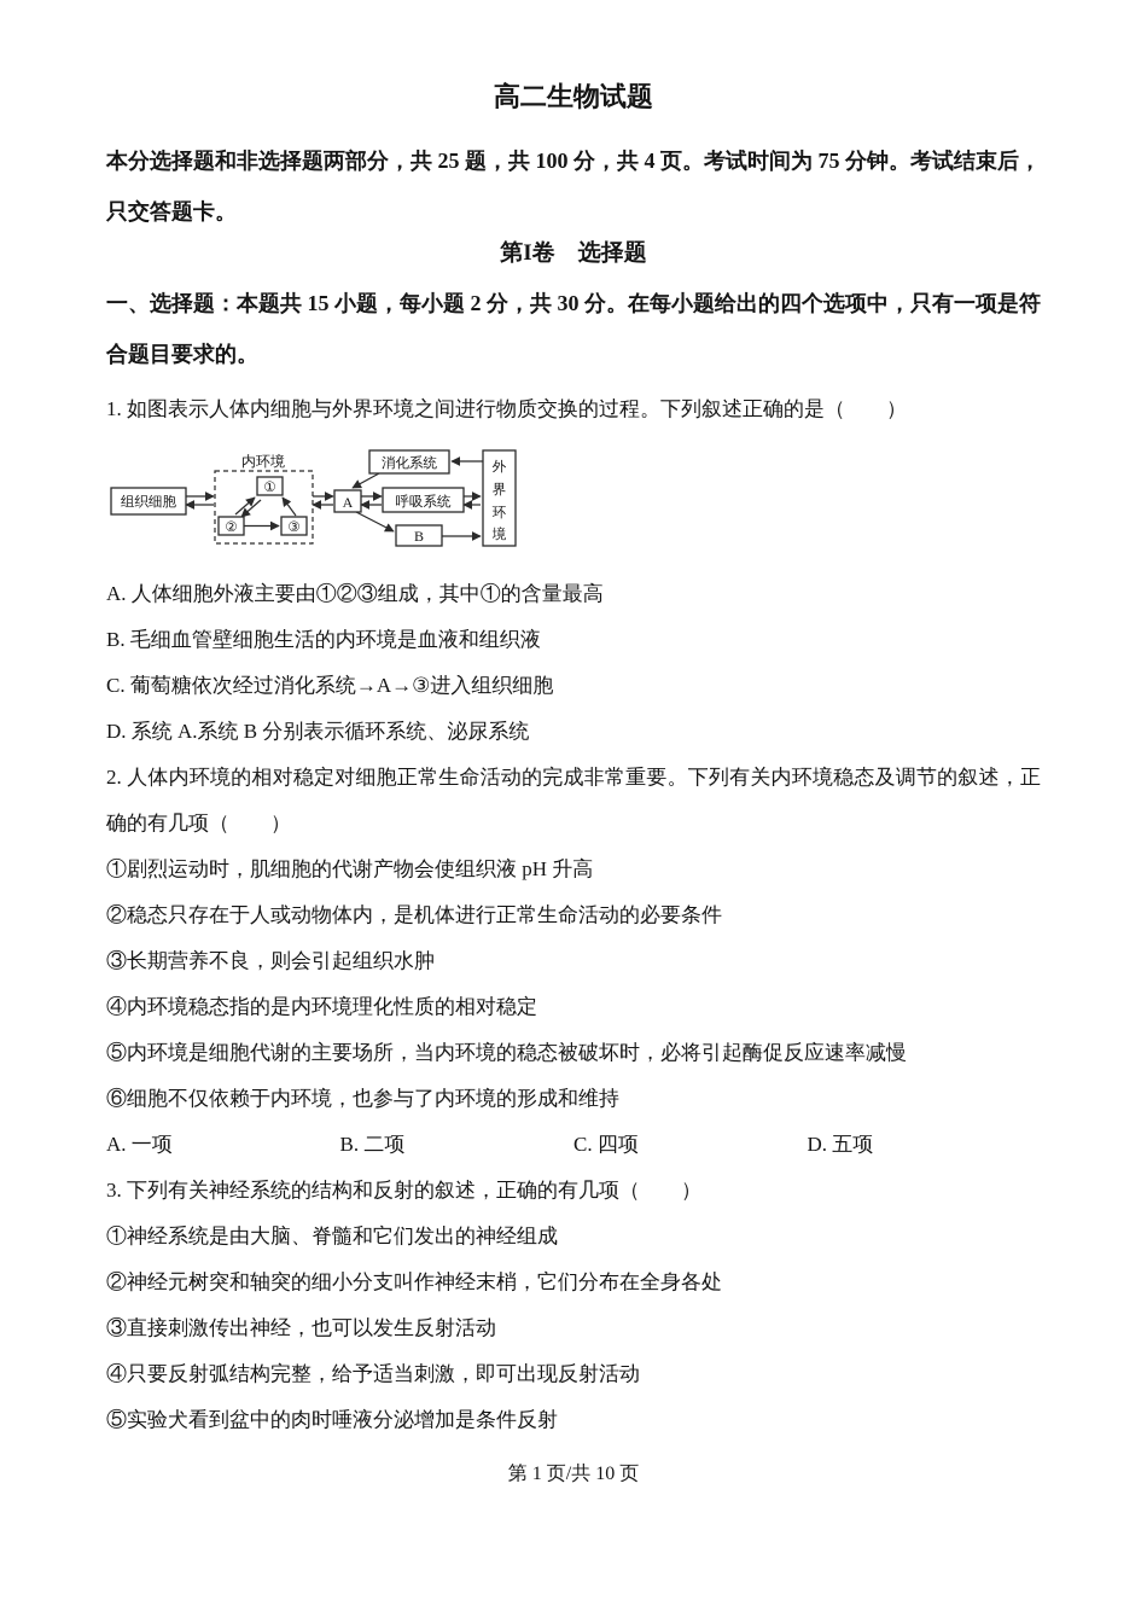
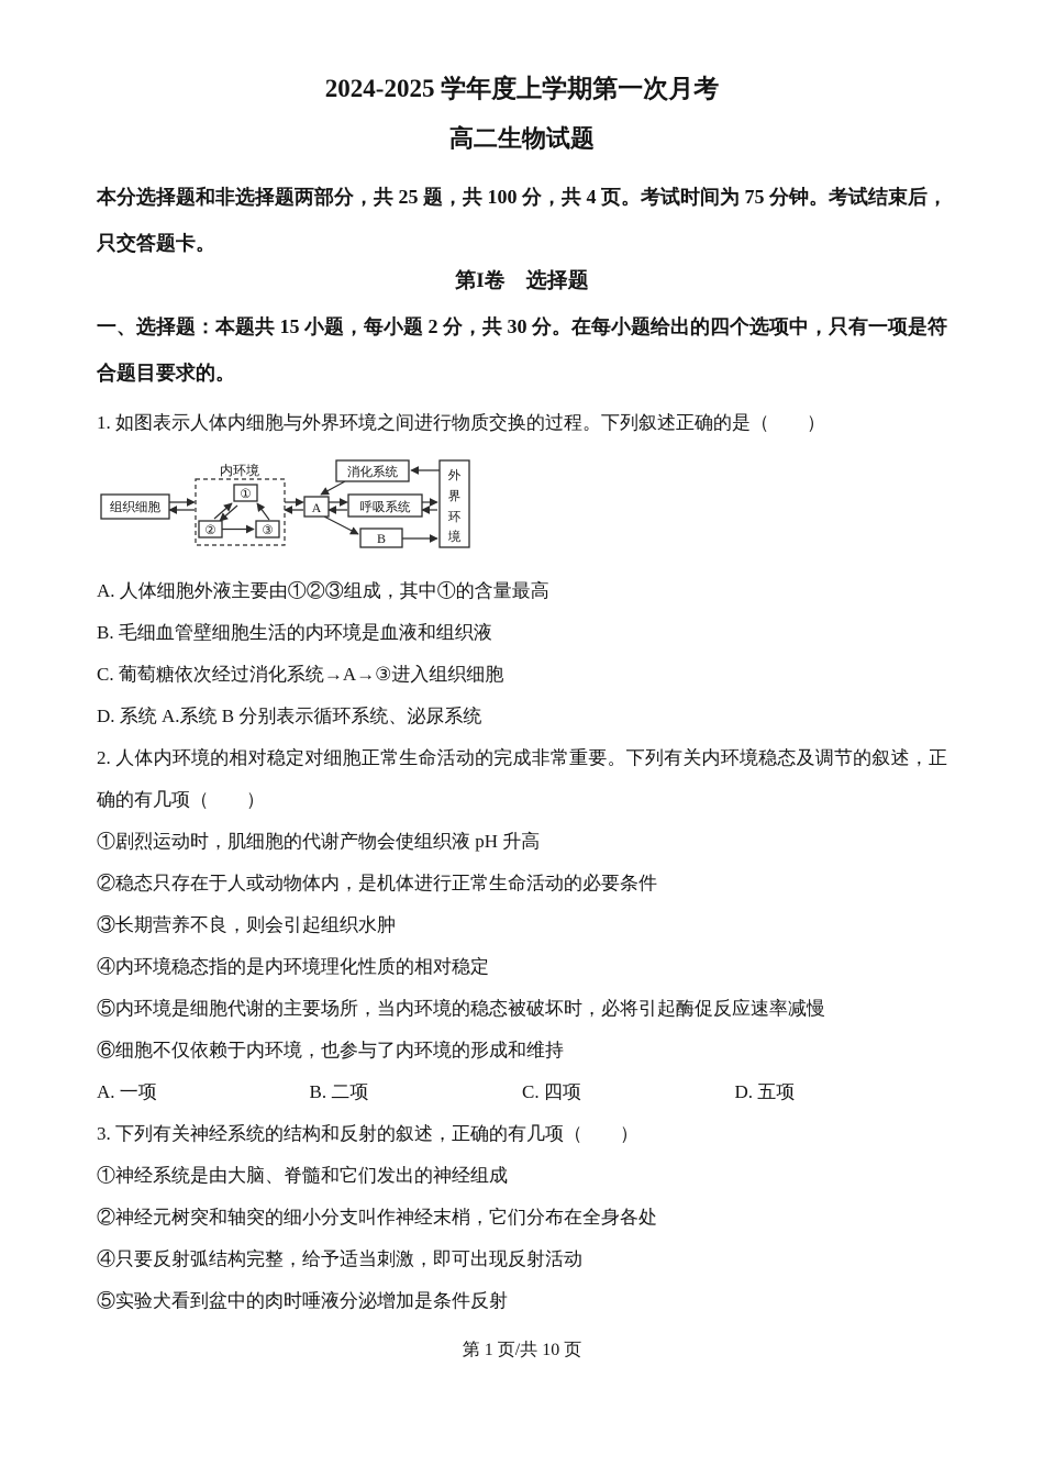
+ 2024-2025 学年度上学期第一次月考
  高二生物试题
  本分选择题和非选择题两部分，共 25 题，共 100 分，共 4 页。考试时间为 75 分钟。考试结束后，只交答题卡。
  第I卷 选择题
  一、选择题：本题共 15 小题，每小题 2 分，共 30 分。在每小题给出的四个选项中，只有一项是符合题目要求的。
  1. 如图表示人体内细胞与外界环境之间进行物质交换的过程。下列叙述正确的是（ ）
  组织细胞
  内环境
  ①
  ②
  ③
  A
  消化系统
  呼吸系统
  B
  外
  界
  环
  境
  A. 人体细胞外液主要由①②③组成，其中①的含量最高
  B. 毛细血管壁细胞生活的内环境是血液和组织液
  C. 葡萄糖依次经过消化系统→A→③进入组织细胞
  D. 系统 A.系统 B 分别表示循环系统、泌尿系统
  2. 人体内环境的相对稳定对细胞正常生命活动的完成非常重要。下列有关内环境稳态及调节的叙述，正确的有几项（ ）
  ①剧烈运动时，肌细胞的代谢产物会使组织液 pH 升高
  ②稳态只存在于人或动物体内，是机体进行正常生命活动的必要条件
  ③长期营养不良，则会引起组织水肿
  ④内环境稳态指的是内环境理化性质的相对稳定
  ⑤内环境是细胞代谢的主要场所，当内环境的稳态被破坏时，必将引起酶促反应速率减慢
  ⑥细胞不仅依赖于内环境，也参与了内环境的形成和维持
  A. 一项
  B. 二项
  C. 四项
  D. 五项
  3. 下列有关神经系统的结构和反射的叙述，正确的有几项（ ）
  ①神经系统是由大脑、脊髓和它们发出的神经组成
  ②神经元树突和轴突的细小分支叫作神经末梢，它们分布在全身各处
- ③直接刺激传出神经，也可以发生反射活动
  ④只要反射弧结构完整，给予适当刺激，即可出现反射活动
  ⑤实验犬看到盆中的肉时唾液分泌增加是条件反射
  第 1 页/共 10 页
